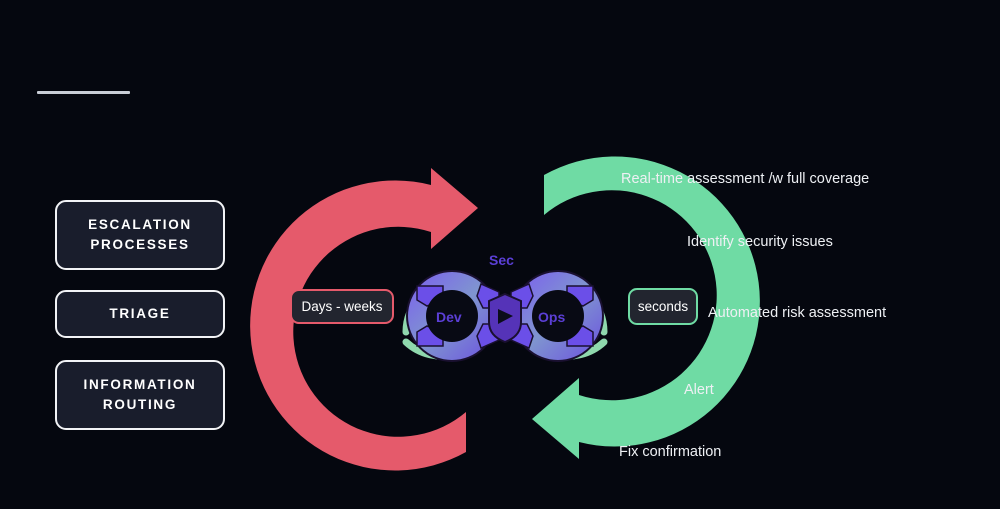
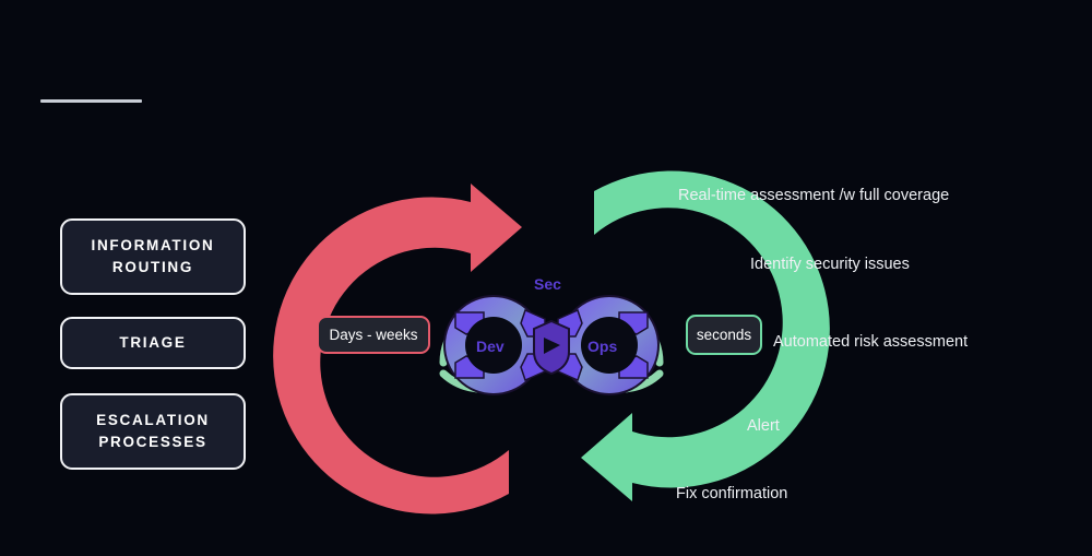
  Sec
  Dev
  Ops
- ESCALATION PROCESSES
+ INFORMATION ROUTING
  TRIAGE
- INFORMATION ROUTING
+ ESCALATION PROCESSES
  Days - weeks
  seconds
  Real-time assessment /w full coverage
  Identify security issues
  Automated risk assessment
  Alert
  Fix confirmation
